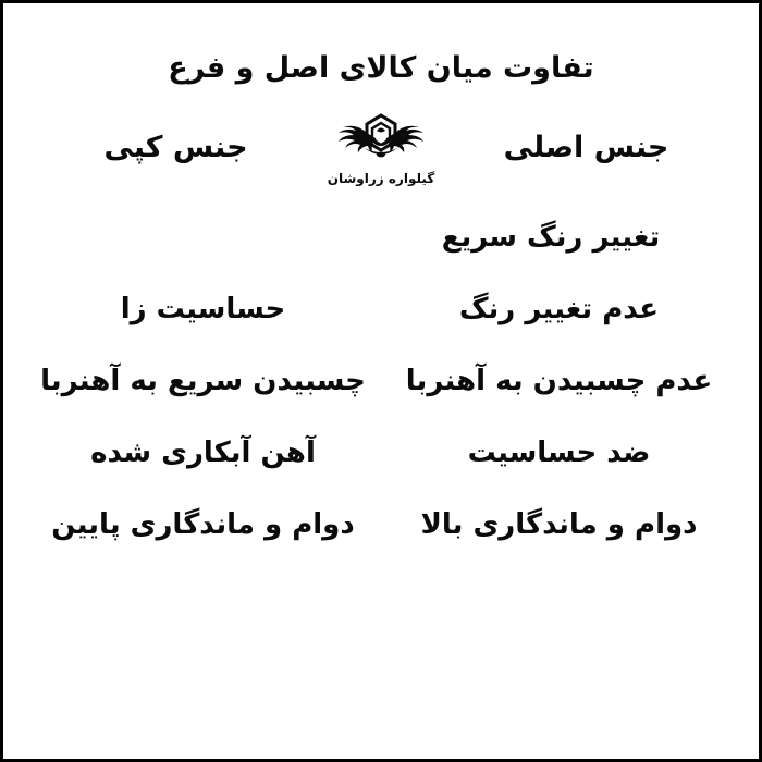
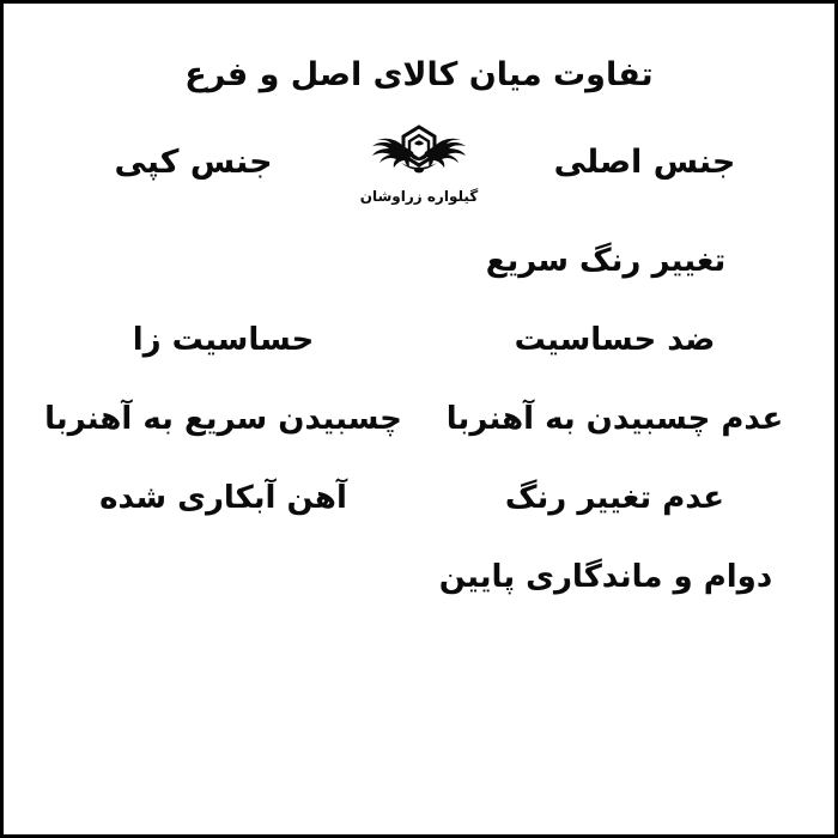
  تفاوت میان کالای اصل و فرع
  جنس اصلی
  گیلواره زراوشان
  جنس کپی
  تغییر رنگ سریع
- عدم تغییر رنگ
+ ضد حساسیت
  حساسیت زا
  عدم چسبیدن به آهنربا
  چسبیدن سریع به آهنربا
- ضد حساسیت
+ عدم تغییر رنگ
  آهن آبکاری شده
- دوام و ماندگاری بالا
  دوام و ماندگاری پایین
